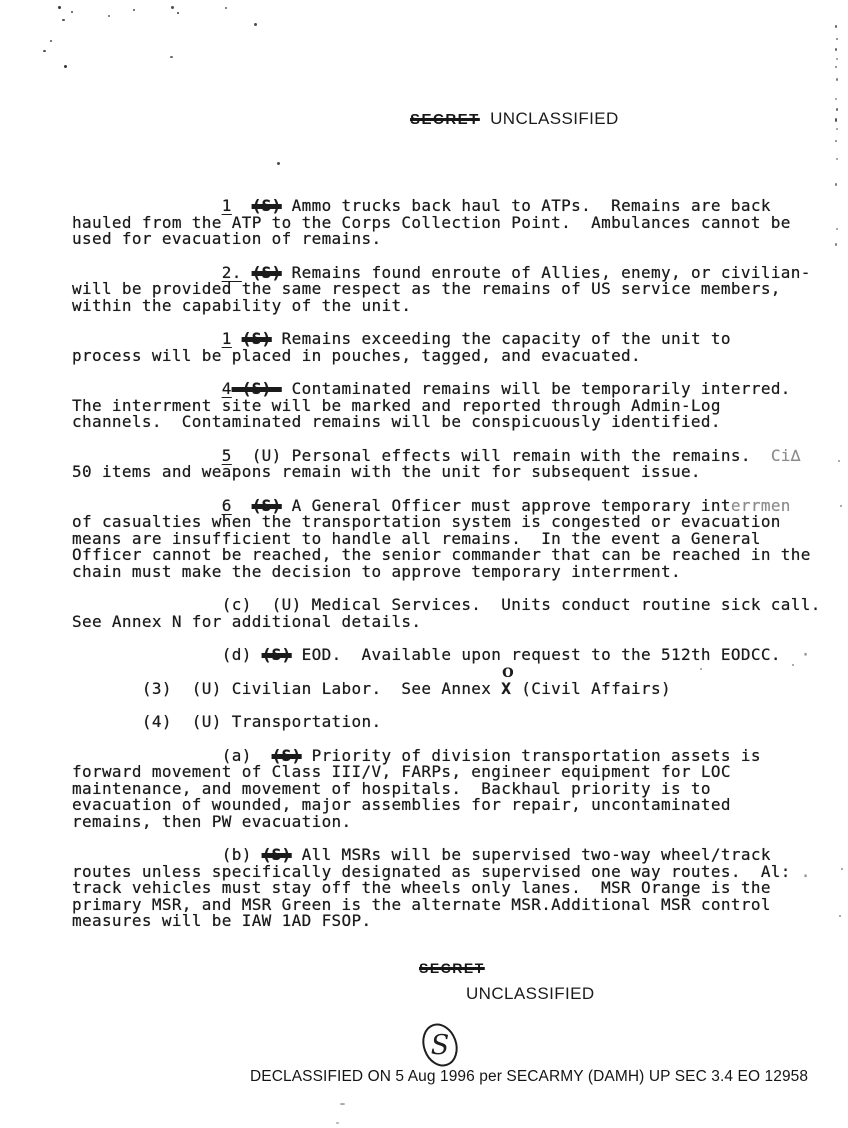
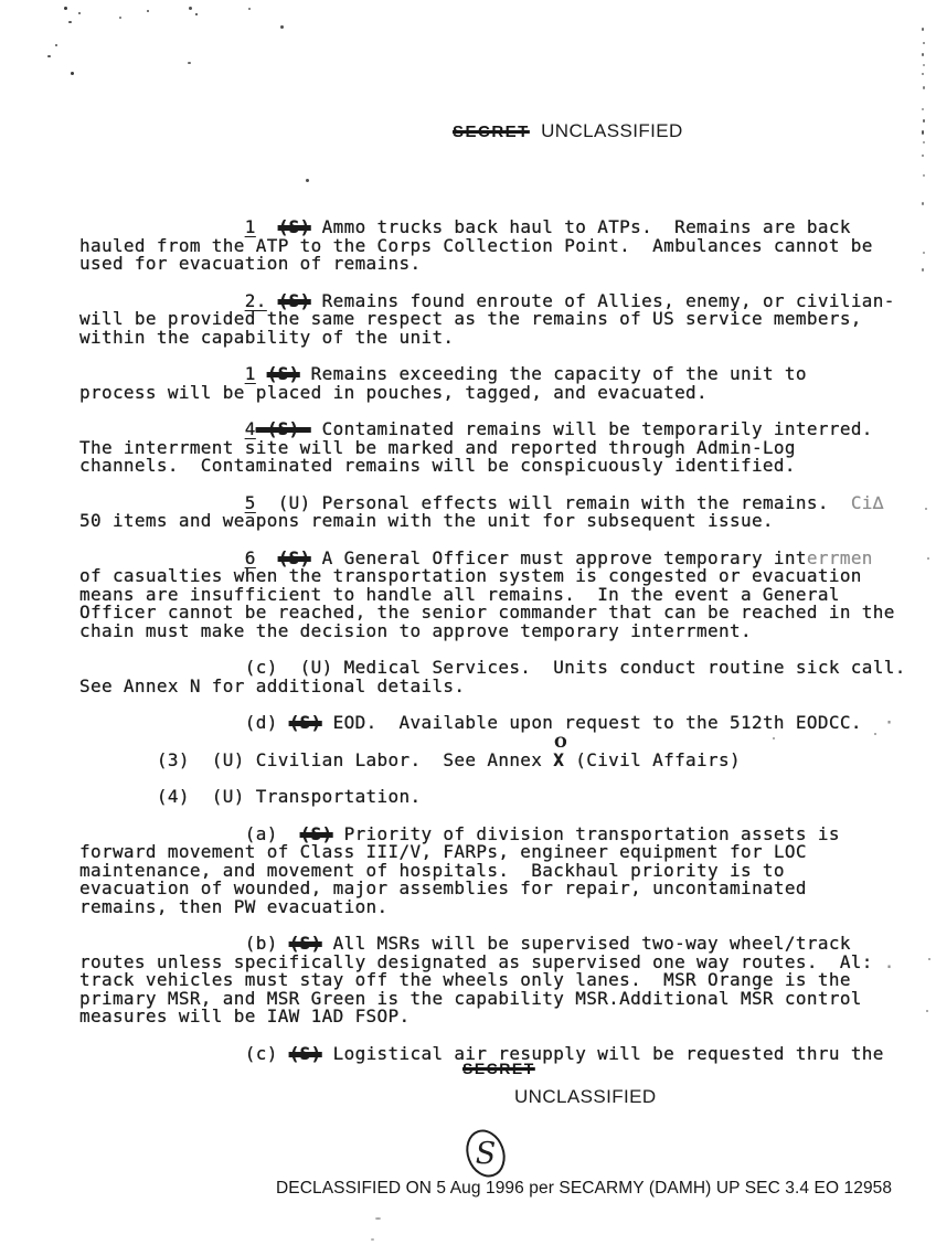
  SECRET UNCLASSIFIED
  1 (S) Ammo trucks back haul to ATPs. Remains are back
  hauled from the ATP to the Corps Collection Point. Ambulances cannot be
  used for evacuation of remains.
  2. (S) Remains found enroute of Allies, enemy, or civilian-
  will be provided the same respect as the remains of US service members,
  within the capability of the unit.
  1 (S) Remains exceeding the capacity of the unit to
  process will be placed in pouches, tagged, and evacuated.
  4—(S)— Contaminated remains will be temporarily interred.
  The interrment site will be marked and reported through Admin-Log
  channels. Contaminated remains will be conspicuously identified.
  5 (U) Personal effects will remain with the remains. Ci∆
  50 items and weapons remain with the unit for subsequent issue.
  6 (S) A General Officer must approve temporary interrmen
  of casualties when the transportation system is congested or evacuation
  means are insufficient to handle all remains. In the event a General
  Officer cannot be reached, the senior commander that can be reached in the
  chain must make the decision to approve temporary interrment.
  (c) (U) Medical Services. Units conduct routine sick call.
  See Annex N for additional details.
  (d) (S) EOD. Available upon request to the 512th EODCC. ·
  (3) (U) Civilian Labor. See Annex X
  O
  (Civil Affairs)
  (4) (U) Transportation.
  (a) (S) Priority of division transportation assets is
  forward movement of Class III/V, FARPs, engineer equipment for LOC
  maintenance, and movement of hospitals. Backhaul priority is to
  evacuation of wounded, major assemblies for repair, uncontaminated
  remains, then PW evacuation.
  (b) (S) All MSRs will be supervised two-way wheel/track
  routes unless specifically designated as supervised one way routes. Al: .
  track vehicles must stay off the wheels only lanes. MSR Orange is the
- primary MSR, and MSR Green is the alternate MSR.Additional MSR control
+ primary MSR, and MSR Green is the capability MSR.Additional MSR control
  measures will be IAW 1AD FSOP.
+ (c) (S) Logistical air resupply will be requested thru the
  SECRET
  UNCLASSIFIED
  S
  DECLASSIFIED ON 5 Aug 1996 per SECARMY (DAMH) UP SEC 3.4 EO 12958
